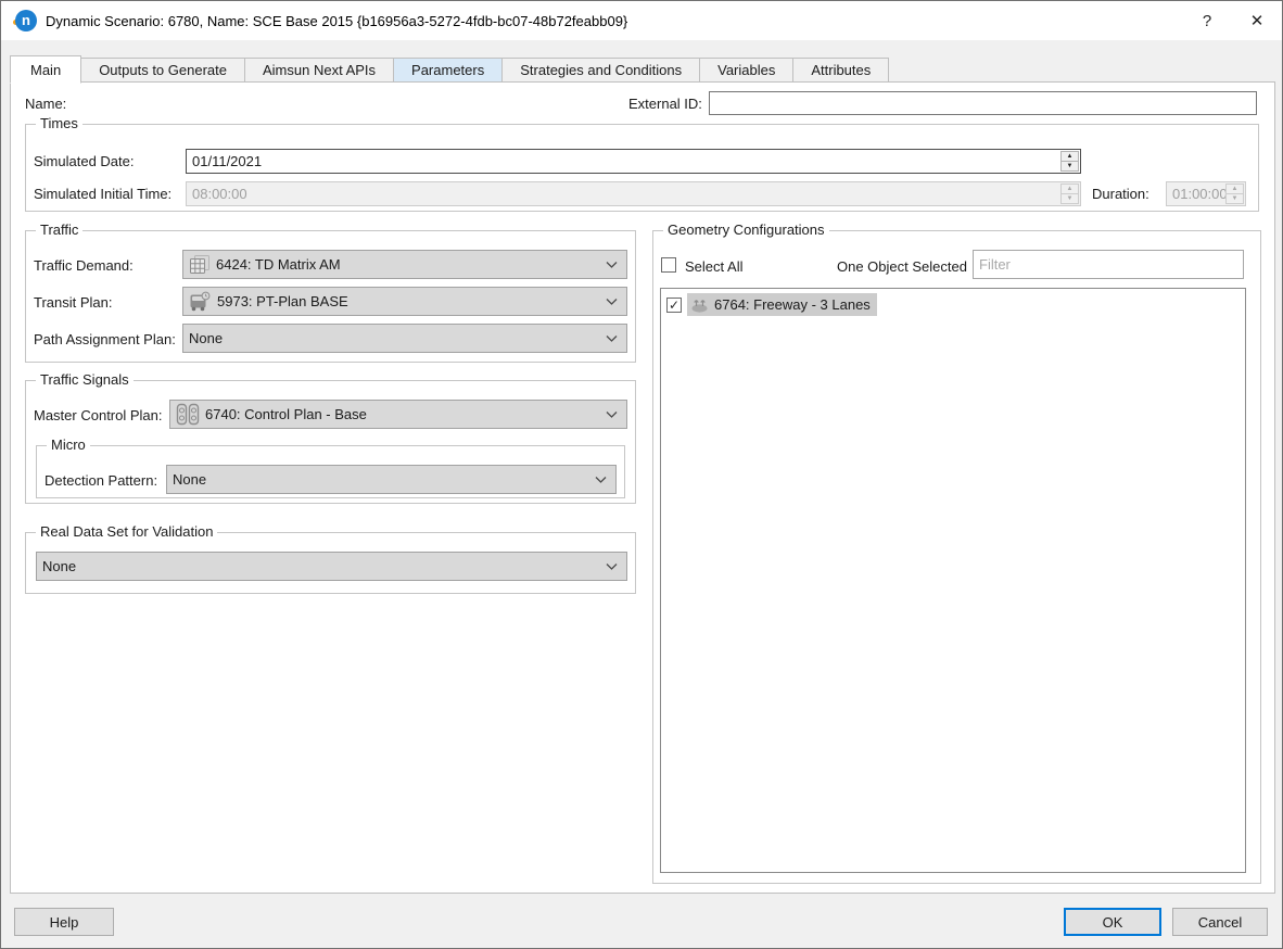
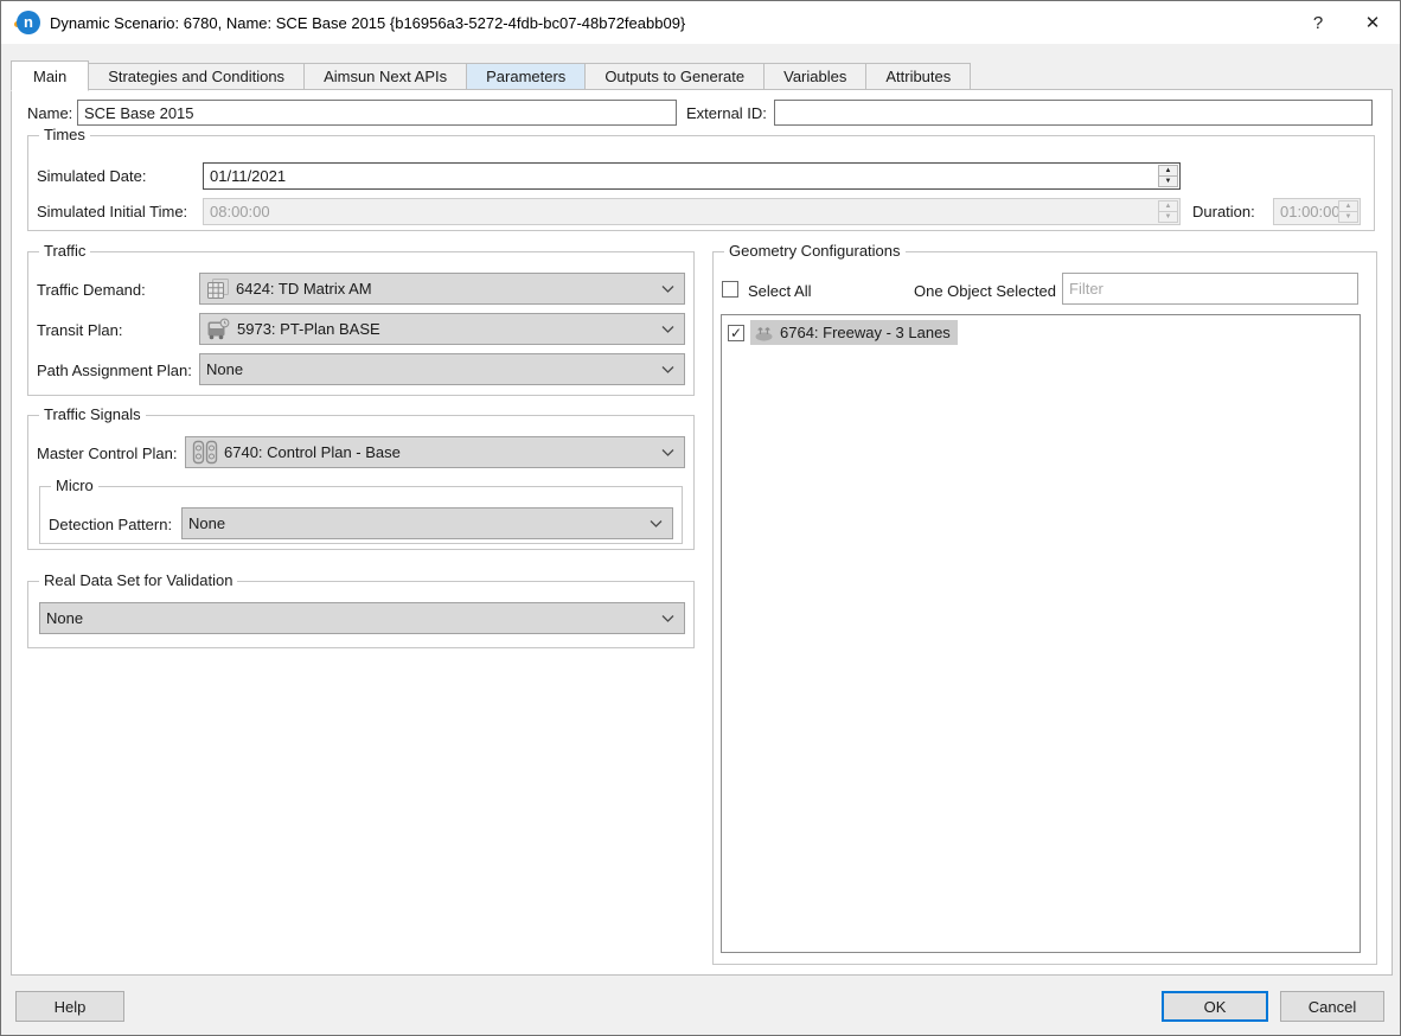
  n
  Dynamic Scenario: 6780, Name: SCE Base 2015 {b16956a3-5272-4fdb-bc07-48b72feabb09}
  ?
  ✕
  Main
- Outputs to Generate
+ Strategies and Conditions
  Aimsun Next APIs
  Parameters
- Strategies and Conditions
+ Outputs to Generate
  Variables
  Attributes
  Name:
+ SCE Base 2015
  External ID:
  Times
  Simulated Date:
  01/11/2021
  Simulated Initial Time:
  08:00:00
  Duration:
  01:00:00
  Traffic
  Traffic Demand:
  6424: TD Matrix AM
  Transit Plan:
  5973: PT-Plan BASE
  Path Assignment Plan:
  None
  Traffic Signals
  Master Control Plan:
  6740: Control Plan - Base
  Micro
  Detection Pattern:
  None
  Real Data Set for Validation
  None
  Geometry Configurations
  Select All
  One Object Selected
  Filter
  ✓
  6764: Freeway - 3 Lanes
  Help
  OK
  Cancel
